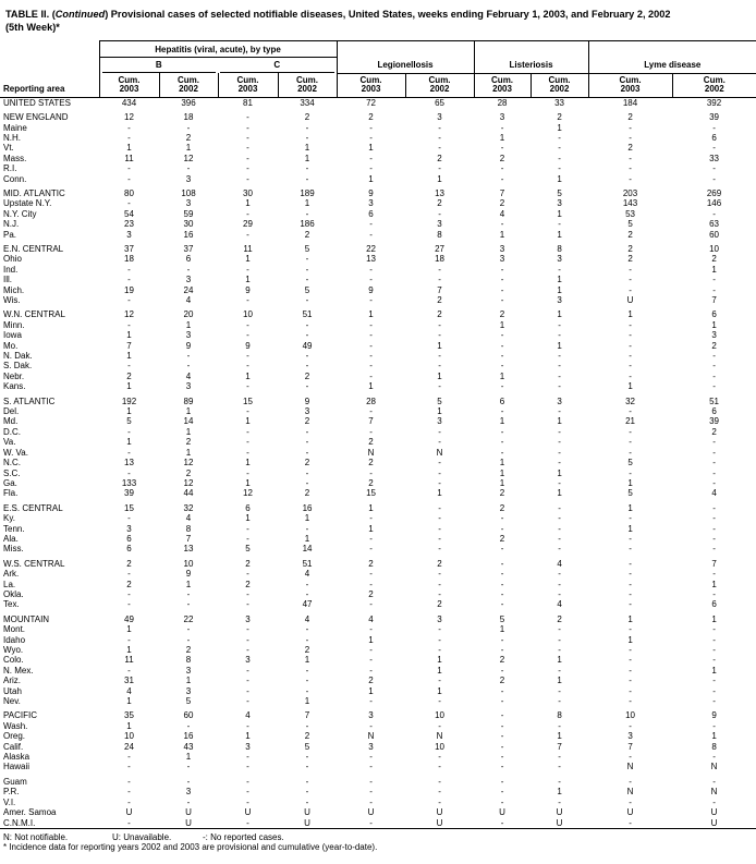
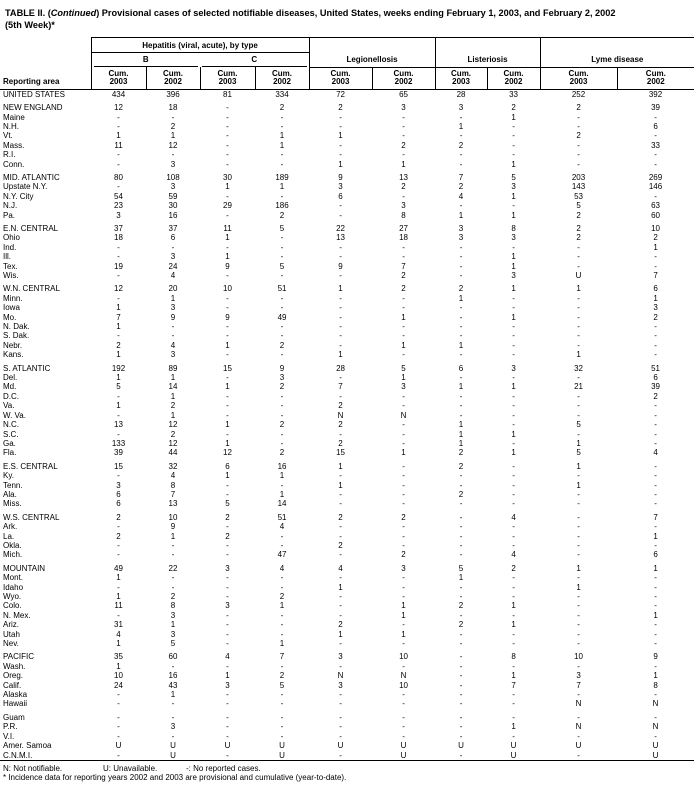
  TABLE II. (Continued) Provisional cases of selected notifiable diseases, United States, weeks ending February 1, 2003, and February 2, 2002
  (5th Week)*
  Reporting area	Hepatitis (viral, acute), by type	Legionellosis	Listeriosis	Lyme disease
  B	C
  Cum.2003	Cum.2002	Cum.2003	Cum.2002	Cum.2003	Cum.2002	Cum.2003	Cum.2002	Cum.2003	Cum.2002
- UNITED STATES	434	396	81	334	72	65	28	33	184	392
+ UNITED STATES	434	396	81	334	72	65	28	33	252	392
  NEW ENGLAND	12	18	-	2	2	3	3	2	2	39
  Maine	-	-	-	-	-	-	-	1	-	-
  N.H.	-	2	-	-	-	-	1	-	-	6
  Vt.	1	1	-	1	1	-	-	-	2	-
  Mass.	11	12	-	1	-	2	2	-	-	33
  R.I.	-	-	-	-	-	-	-	-	-	-
  Conn.	-	3	-	-	1	1	-	1	-	-
  MID. ATLANTIC	80	108	30	189	9	13	7	5	203	269
  Upstate N.Y.	-	3	1	1	3	2	2	3	143	146
  N.Y. City	54	59	-	-	6	-	4	1	53	-
  N.J.	23	30	29	186	-	3	-	-	5	63
  Pa.	3	16	-	2	-	8	1	1	2	60
  E.N. CENTRAL	37	37	11	5	22	27	3	8	2	10
  Ohio	18	6	1	-	13	18	3	3	2	2
  Ind.	-	-	-	-	-	-	-	-	-	1
  Ill.	-	3	1	-	-	-	-	1	-	-
- Mich.	19	24	9	5	9	7	-	1	-	-
+ Tex.	19	24	9	5	9	7	-	1	-	-
  Wis.	-	4	-	-	-	2	-	3	U	7
  W.N. CENTRAL	12	20	10	51	1	2	2	1	1	6
  Minn.	-	1	-	-	-	-	1	-	-	1
  Iowa	1	3	-	-	-	-	-	-	-	3
  Mo.	7	9	9	49	-	1	-	1	-	2
  N. Dak.	1	-	-	-	-	-	-	-	-	-
  S. Dak.	-	-	-	-	-	-	-	-	-	-
  Nebr.	2	4	1	2	-	1	1	-	-	-
  Kans.	1	3	-	-	1	-	-	-	1	-
  S. ATLANTIC	192	89	15	9	28	5	6	3	32	51
  Del.	1	1	-	3	-	1	-	-	-	6
  Md.	5	14	1	2	7	3	1	1	21	39
  D.C.	-	1	-	-	-	-	-	-	-	2
  Va.	1	2	-	-	2	-	-	-	-	-
  W. Va.	-	1	-	-	N	N	-	-	-	-
  N.C.	13	12	1	2	2	-	1	-	5	-
  S.C.	-	2	-	-	-	-	1	1	-	-
  Ga.	133	12	1	-	2	-	1	-	1	-
  Fla.	39	44	12	2	15	1	2	1	5	4
  E.S. CENTRAL	15	32	6	16	1	-	2	-	1	-
  Ky.	-	4	1	1	-	-	-	-	-	-
  Tenn.	3	8	-	-	1	-	-	-	1	-
  Ala.	6	7	-	1	-	-	2	-	-	-
  Miss.	6	13	5	14	-	-	-	-	-	-
  W.S. CENTRAL	2	10	2	51	2	2	-	4	-	7
  Ark.	-	9	-	4	-	-	-	-	-	-
  La.	2	1	2	-	-	-	-	-	-	1
  Okla.	-	-	-	-	2	-	-	-	-	-
- Tex.	-	-	-	47	-	2	-	4	-	6
+ Mich.	-	-	-	47	-	2	-	4	-	6
  MOUNTAIN	49	22	3	4	4	3	5	2	1	1
  Mont.	1	-	-	-	-	-	1	-	-	-
  Idaho	-	-	-	-	1	-	-	-	1	-
  Wyo.	1	2	-	2	-	-	-	-	-	-
  Colo.	11	8	3	1	-	1	2	1	-	-
  N. Mex.	-	3	-	-	-	1	-	-	-	1
  Ariz.	31	1	-	-	2	-	2	1	-	-
  Utah	4	3	-	-	1	1	-	-	-	-
  Nev.	1	5	-	1	-	-	-	-	-	-
  PACIFIC	35	60	4	7	3	10	-	8	10	9
  Wash.	1	-	-	-	-	-	-	-	-	-
  Oreg.	10	16	1	2	N	N	-	1	3	1
  Calif.	24	43	3	5	3	10	-	7	7	8
  Alaska	-	1	-	-	-	-	-	-	-	-
  Hawaii	-	-	-	-	-	-	-	-	N	N
  Guam	-	-	-	-	-	-	-	-	-	-
  P.R.	-	3	-	-	-	-	-	1	N	N
  V.I.	-	-	-	-	-	-	-	-	-	-
  Amer. Samoa	U	U	U	U	U	U	U	U	U	U
  C.N.M.I.	-	U	-	U	-	U	-	U	-	U
  N: Not notifiable. U: Unavailable. -: No reported cases.
  * Incidence data for reporting years 2002 and 2003 are provisional and cumulative (year-to-date).
